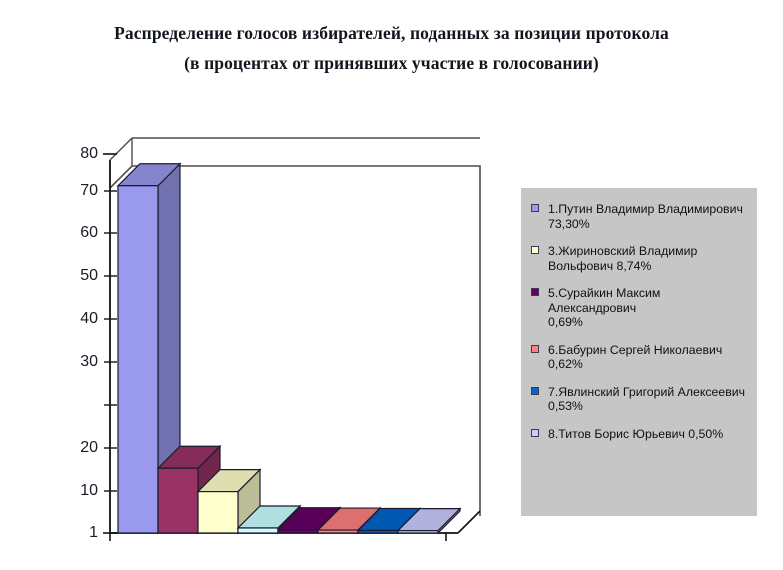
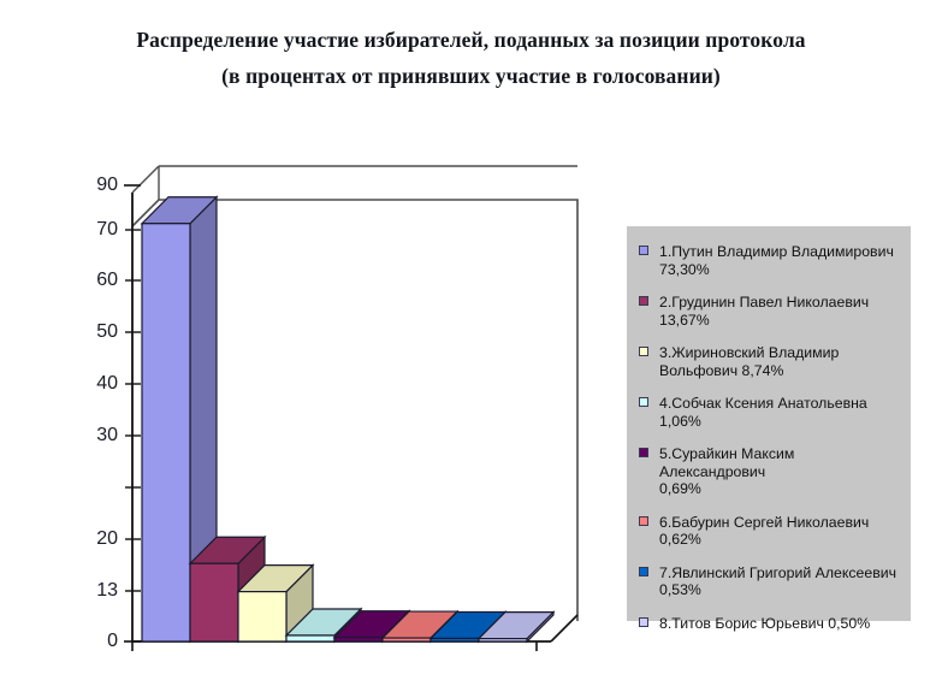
- Распределение голосов избирателей, поданных за позиции протокола
+ Распределение участие избирателей, поданных за позиции протокола
  (в процентах от принявших участие в голосовании)
- 80
+ 90
  70
  60
  50
  40
  30
  20
- 10
+ 13
- 1
+ 0
  1.Путин Владимир Владимирович
  73,30%
+ 2.Грудинин Павел Николаевич
+ 13,67%
  3.Жириновский Владимир
  Вольфович 8,74%
+ 4.Собчак Ксения Анатольевна
+ 1,06%
  5.Сурайкин Максим Александрович
  0,69%
  6.Бабурин Сергей Николаевич
  0,62%
  7.Явлинский Григорий Алексеевич
  0,53%
  8.Титов Борис Юрьевич 0,50%
